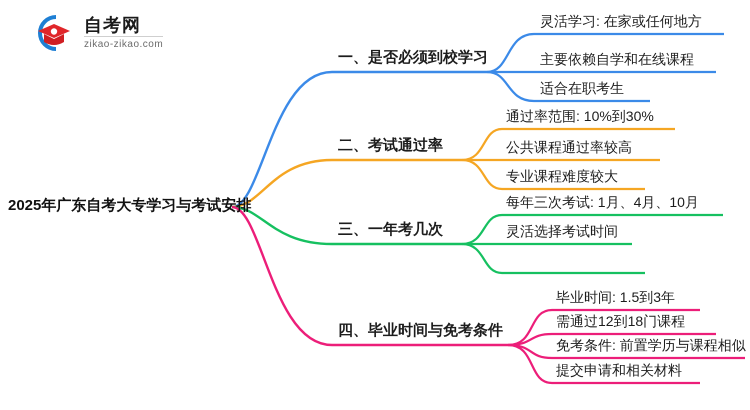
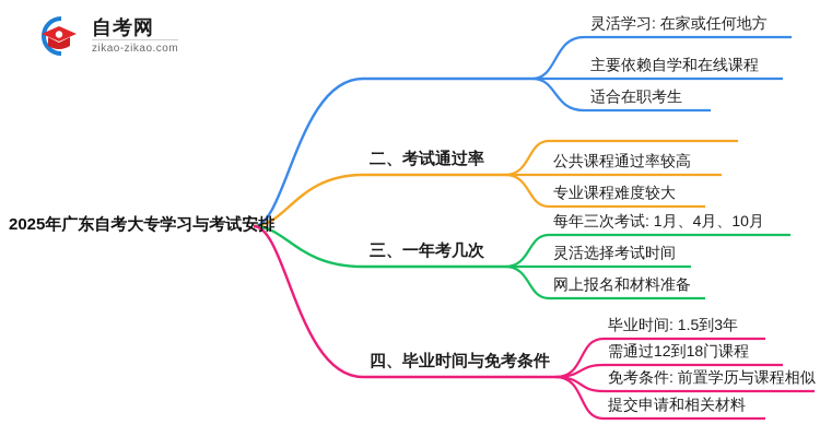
  自考网
  zikao-zikao.com
  2025年广东自考大专学习与考试安排
- 一、是否必须到校学习
  灵活学习: 在家或任何地方
  主要依赖自学和在线课程
  适合在职考生
  二、考试通过率
- 通过率范围: 10%到30%
  公共课程通过率较高
  专业课程难度较大
  三、一年考几次
  每年三次考试: 1月、4月、10月
  灵活选择考试时间
+ 网上报名和材料准备
  四、毕业时间与免考条件
  毕业时间: 1.5到3年
  需通过12到18门课程
  免考条件: 前置学历与课程相似
  提交申请和相关材料
